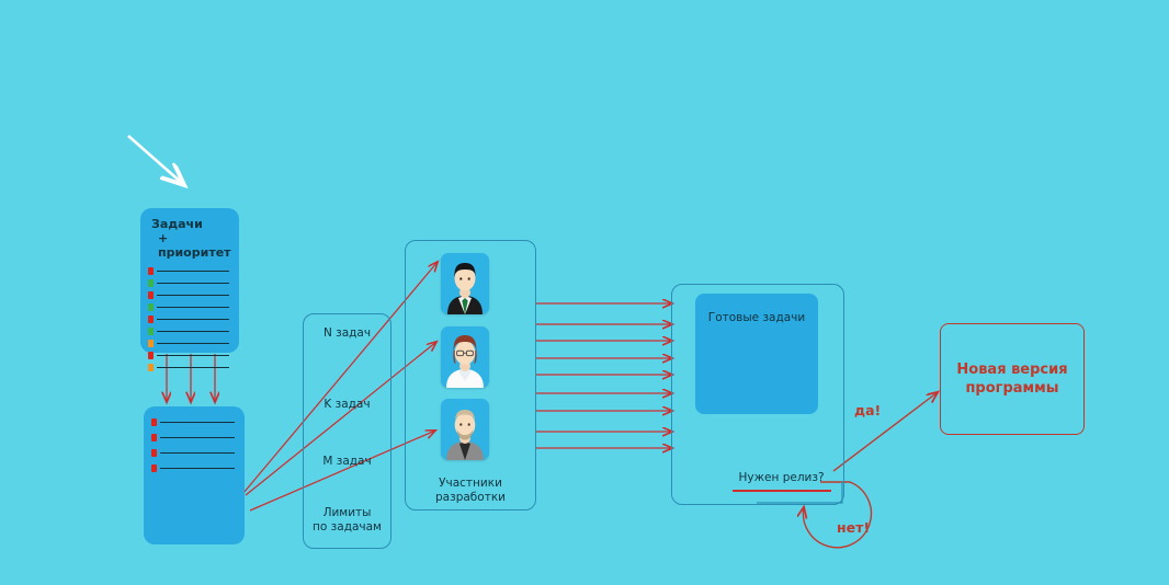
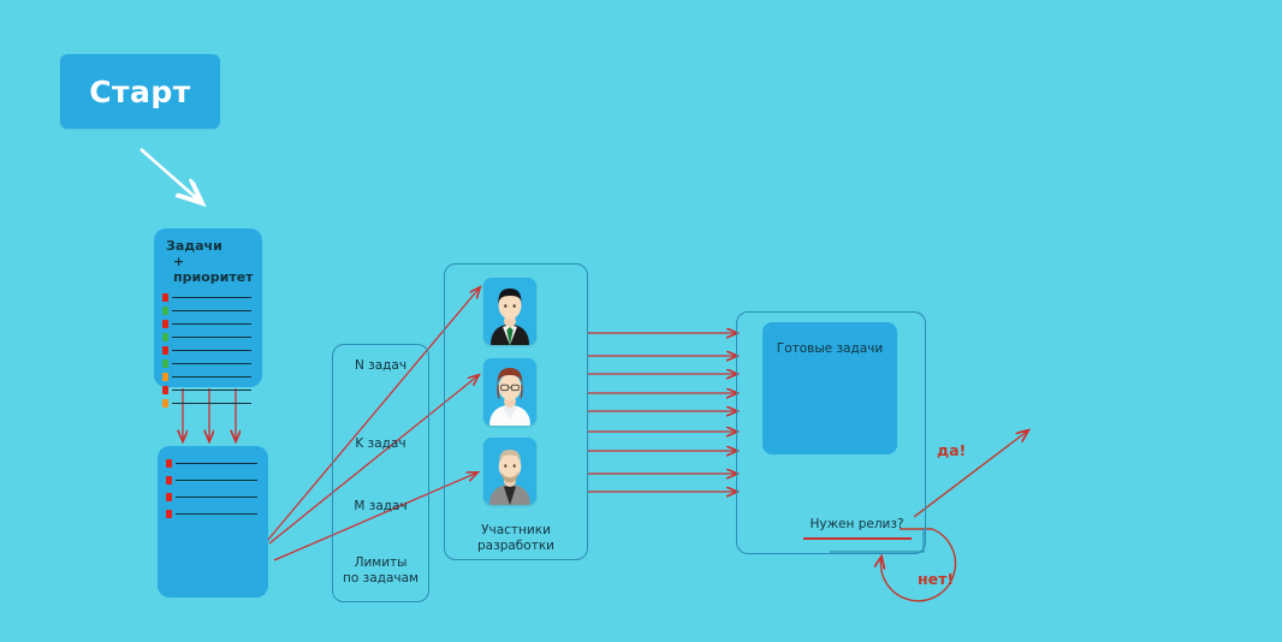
+ Старт
  Задачи
  + приоритет
  N задач
  K задач
  M задач
  Лимиты
  по задачам
  Участники
  разработки
  Готовые задачи
  Нужен релиз?
- Новая версия
- программы
  да!
  нет!
